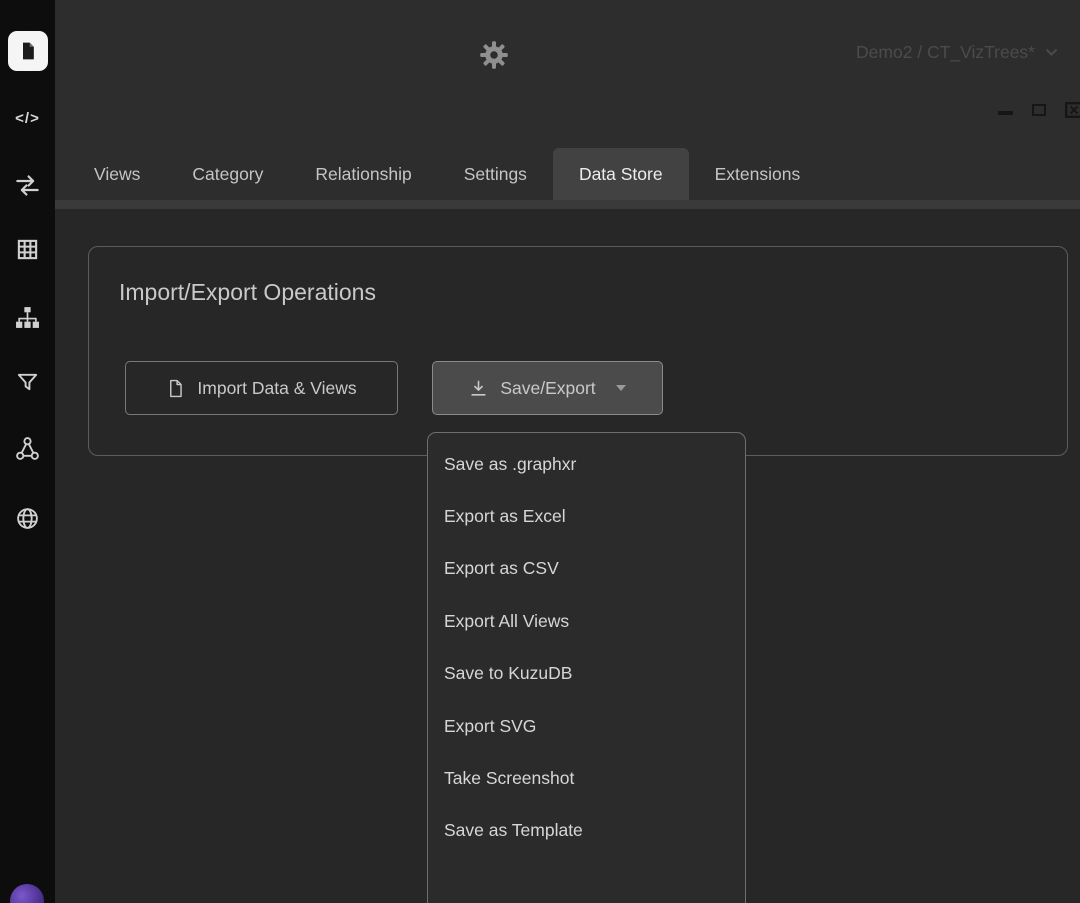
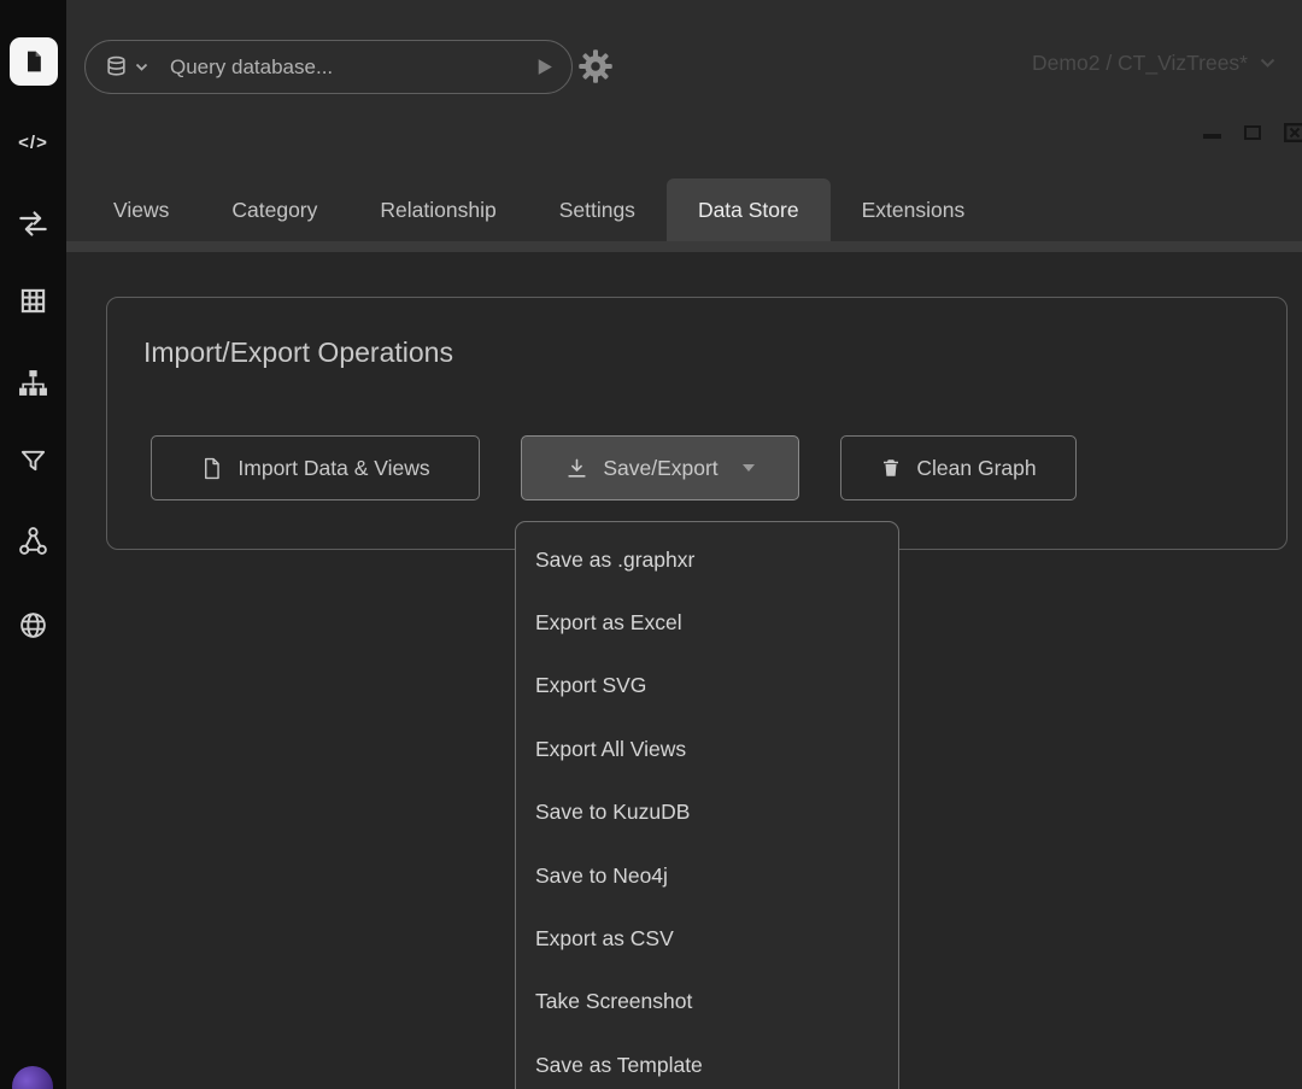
  </>
+ Query database...
  Demo2 / CT_VizTrees*
  Views
  Category
  Relationship
  Settings
  Data Store
  Extensions
  Import/Export Operations
  Import Data & Views
  Save/Export
+ Clean Graph
  Save as .graphxr
  Export as Excel
- Export as CSV
+ Export SVG
  Export All Views
  Save to KuzuDB
+ Save to Neo4j
- Export SVG
+ Export as CSV
  Take Screenshot
  Save as Template
